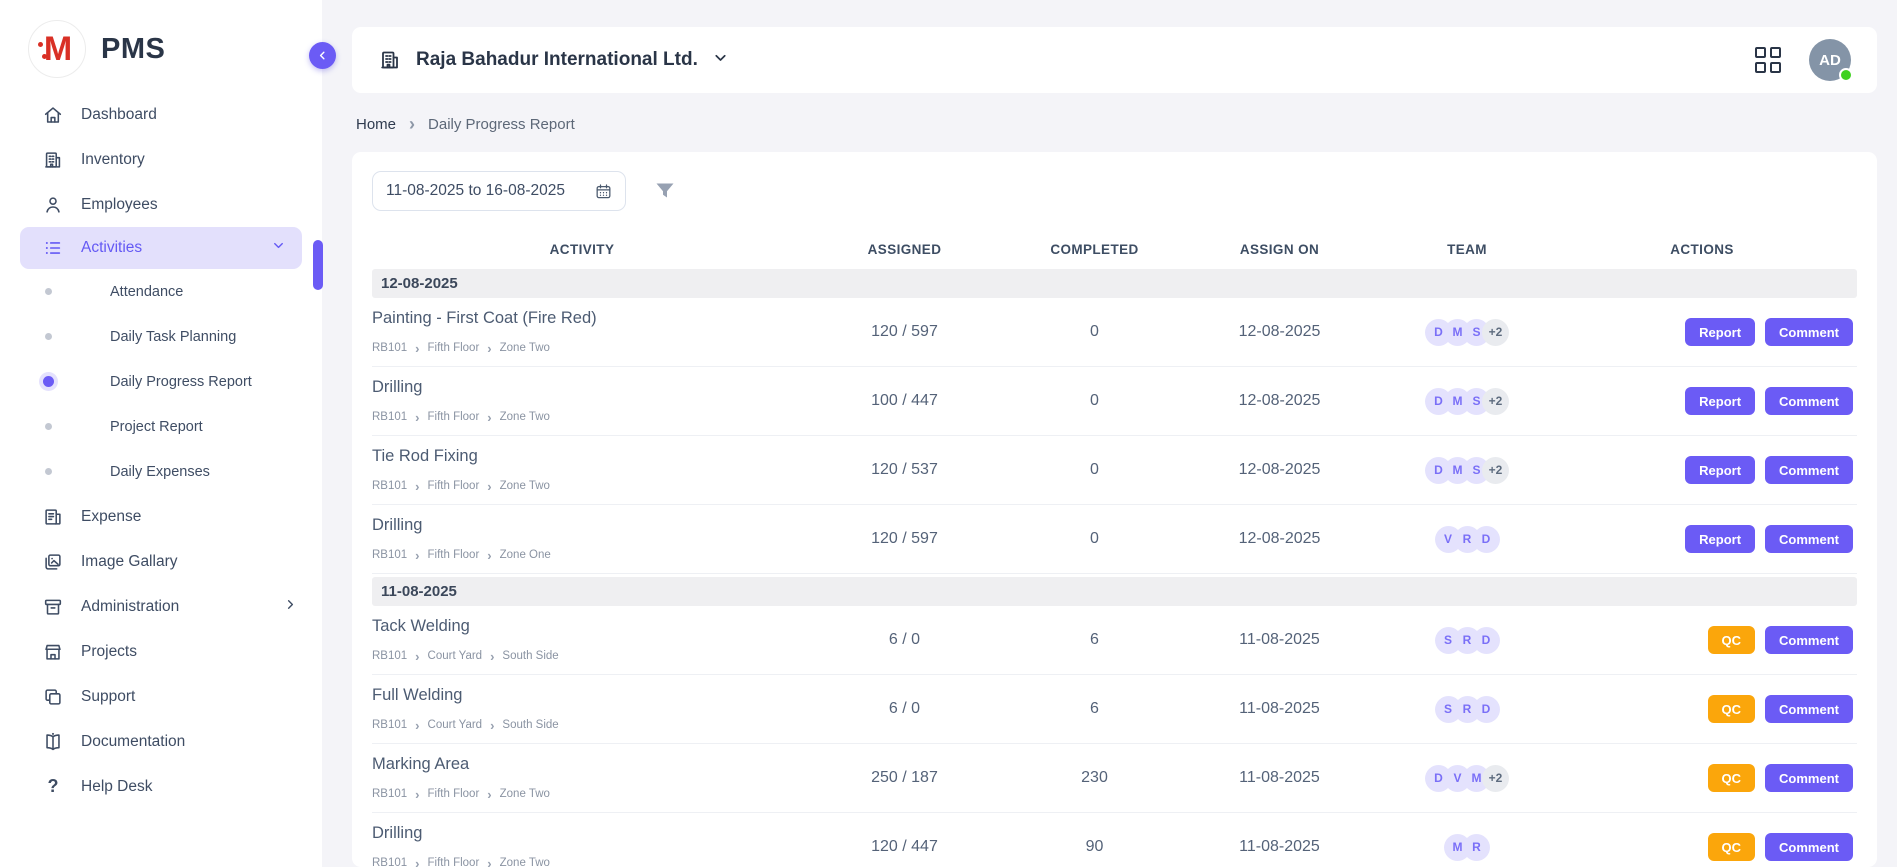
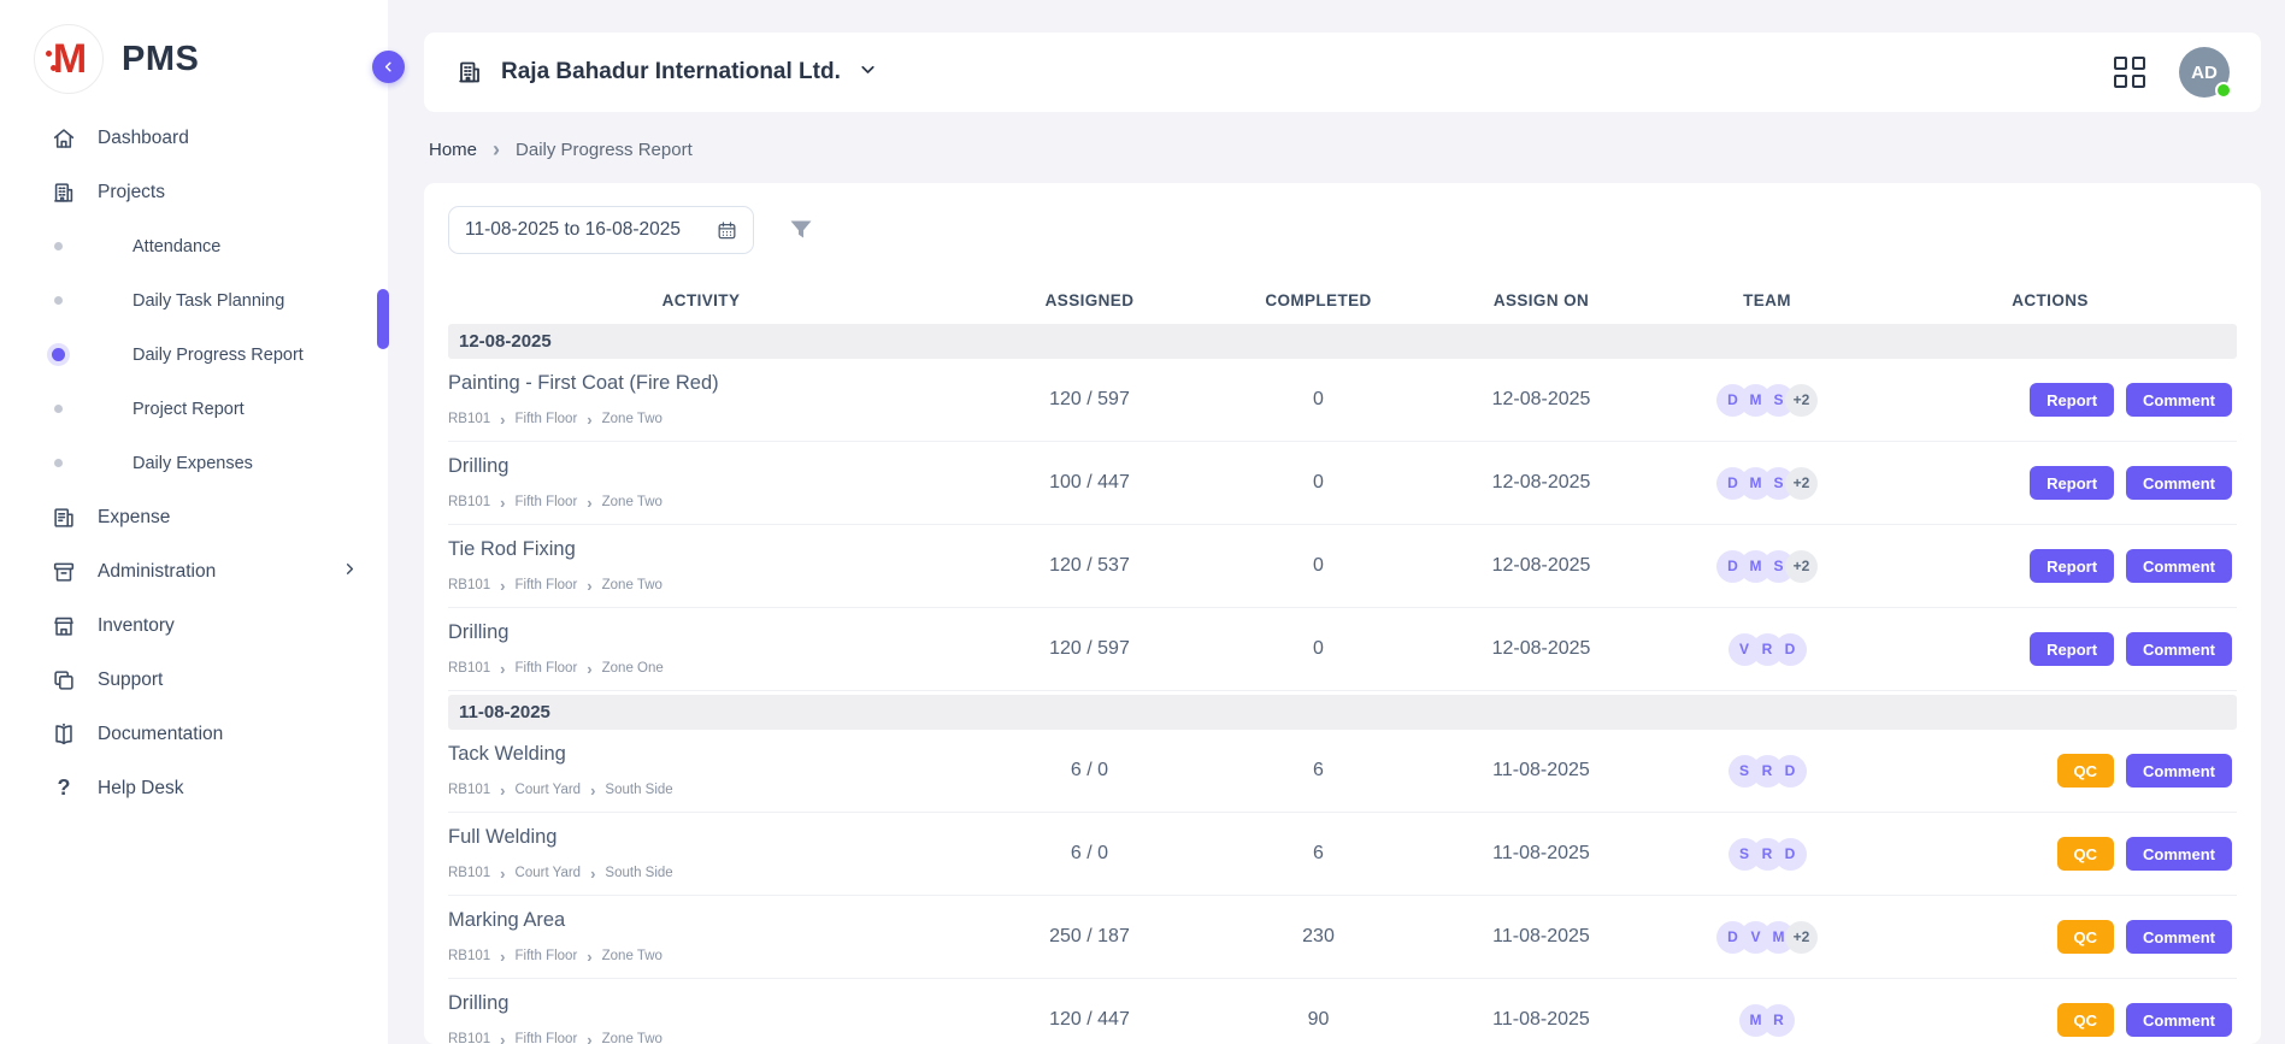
  M
  PMS
  Dashboard
- Inventory
+ Projects
- Employees
- Activities
  Attendance
  Daily Task Planning
  Daily Progress Report
  Project Report
  Daily Expenses
  Expense
- Image Gallary
  Administration
- Projects
+ Inventory
  Support
  Documentation
  ?
  Help Desk
  Raja Bahadur International Ltd.
  AD
  Home
  Daily Progress Report
  11-08-2025 to 16-08-2025
  ACTIVITY
  ASSIGNED
  COMPLETED
  ASSIGN ON
  TEAM
  ACTIONS
  12-08-2025
  Painting - First Coat (Fire Red)
  RB101
  Fifth Floor
  Zone Two
  120 / 597
  0
  12-08-2025
  D
  M
  S
  +2
  Report
  Comment
  Drilling
  RB101
  Fifth Floor
  Zone Two
  100 / 447
  0
  12-08-2025
  D
  M
  S
  +2
  Report
  Comment
  Tie Rod Fixing
  RB101
  Fifth Floor
  Zone Two
  120 / 537
  0
  12-08-2025
  D
  M
  S
  +2
  Report
  Comment
  Drilling
  RB101
  Fifth Floor
  Zone One
  120 / 597
  0
  12-08-2025
  V
  R
  D
  Report
  Comment
  11-08-2025
  Tack Welding
  RB101
  Court Yard
  South Side
  6 / 0
  6
  11-08-2025
  S
  R
  D
  QC
  Comment
  Full Welding
  RB101
  Court Yard
  South Side
  6 / 0
  6
  11-08-2025
  S
  R
  D
  QC
  Comment
  Marking Area
  RB101
  Fifth Floor
  Zone Two
  250 / 187
  230
  11-08-2025
  D
  V
  M
  +2
  QC
  Comment
  Drilling
  RB101
  Fifth Floor
  Zone Two
  120 / 447
  90
  11-08-2025
  M
  R
  QC
  Comment
